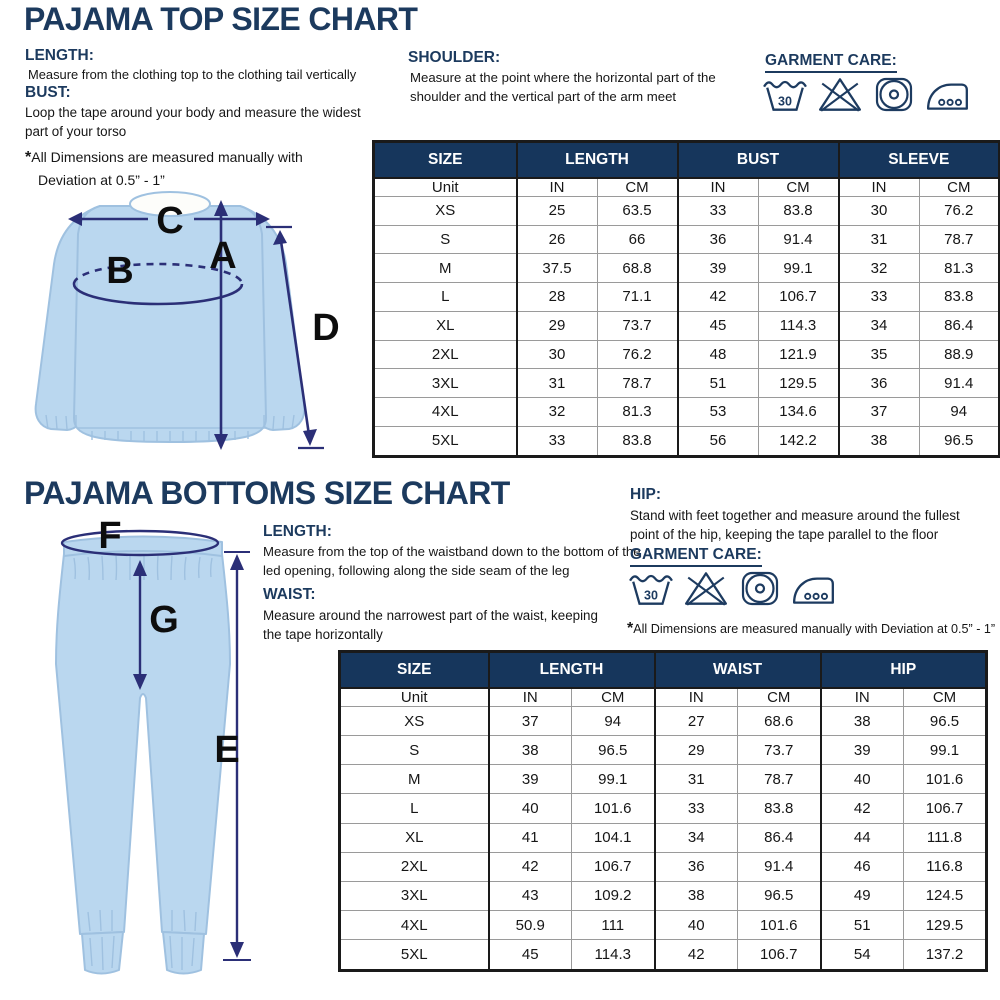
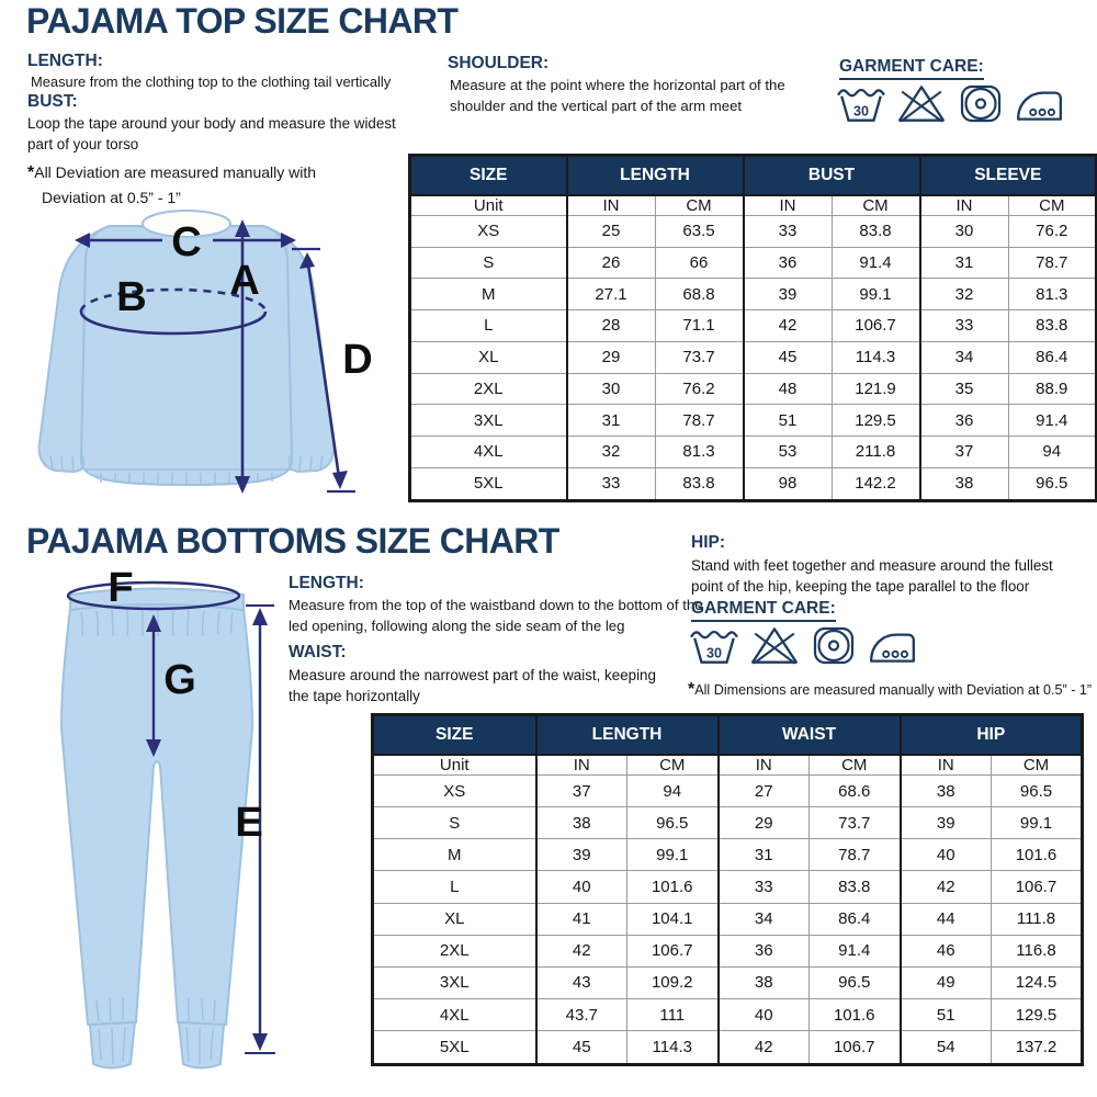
  PAJAMA TOP SIZE CHART
  LENGTH:
  Measure from the clothing top to the clothing tail vertically
  BUST:
  Loop the tape around your body and measure the widest part of your torso
- *All Dimensions are measured manually with
+ *All Deviation are measured manually with
  Deviation at 0.5” - 1”
  SHOULDER:
  Measure at the point where the horizontal part of the shoulder and the vertical part of the arm meet
  GARMENT CARE:
  30
  C
  A
  B
  D
  SIZE	LENGTH	BUST	SLEEVE
  Unit	IN	CM	IN	CM	IN	CM
  XS	25	63.5	33	83.8	30	76.2
  S	26	66	36	91.4	31	78.7
- M	37.5	68.8	39	99.1	32	81.3
+ M	27.1	68.8	39	99.1	32	81.3
  L	28	71.1	42	106.7	33	83.8
  XL	29	73.7	45	114.3	34	86.4
  2XL	30	76.2	48	121.9	35	88.9
  3XL	31	78.7	51	129.5	36	91.4
- 4XL	32	81.3	53	134.6	37	94
+ 4XL	32	81.3	53	211.8	37	94
- 5XL	33	83.8	56	142.2	38	96.5
+ 5XL	33	83.8	98	142.2	38	96.5
  PAJAMA BOTTOMS SIZE CHART
  F
  G
  E
  LENGTH:
  Measure from the top of the waistband down to the bottom of the led opening, following along the side seam of the leg
  WAIST:
  Measure around the narrowest part of the waist, keeping the tape horizontally
  HIP:
  Stand with feet together and measure around the fullest point of the hip, keeping the tape parallel to the floor
  GARMENT CARE:
  30
  *All Dimensions are measured manually with Deviation at 0.5” - 1”
  SIZE	LENGTH	WAIST	HIP
  Unit	IN	CM	IN	CM	IN	CM
  XS	37	94	27	68.6	38	96.5
  S	38	96.5	29	73.7	39	99.1
  M	39	99.1	31	78.7	40	101.6
  L	40	101.6	33	83.8	42	106.7
  XL	41	104.1	34	86.4	44	111.8
  2XL	42	106.7	36	91.4	46	116.8
  3XL	43	109.2	38	96.5	49	124.5
- 4XL	50.9	111	40	101.6	51	129.5
+ 4XL	43.7	111	40	101.6	51	129.5
  5XL	45	114.3	42	106.7	54	137.2
